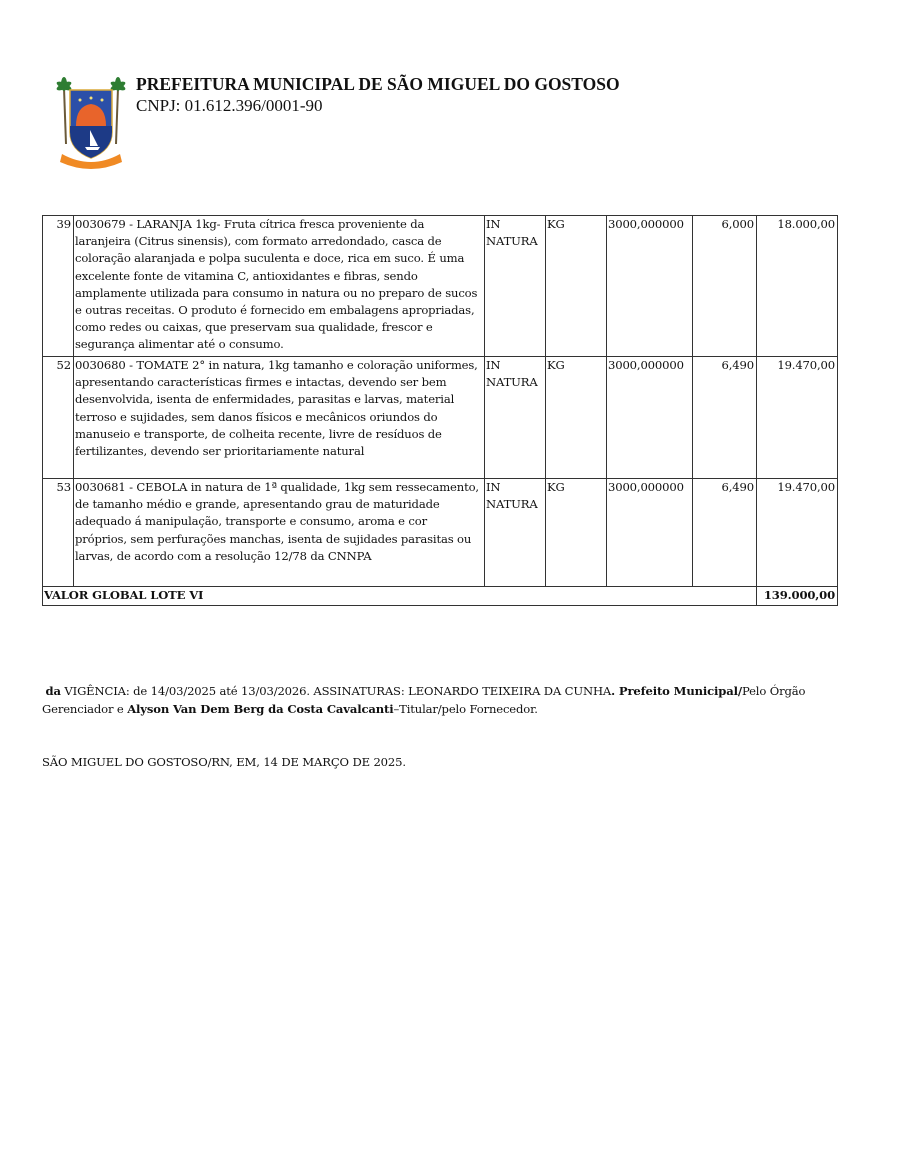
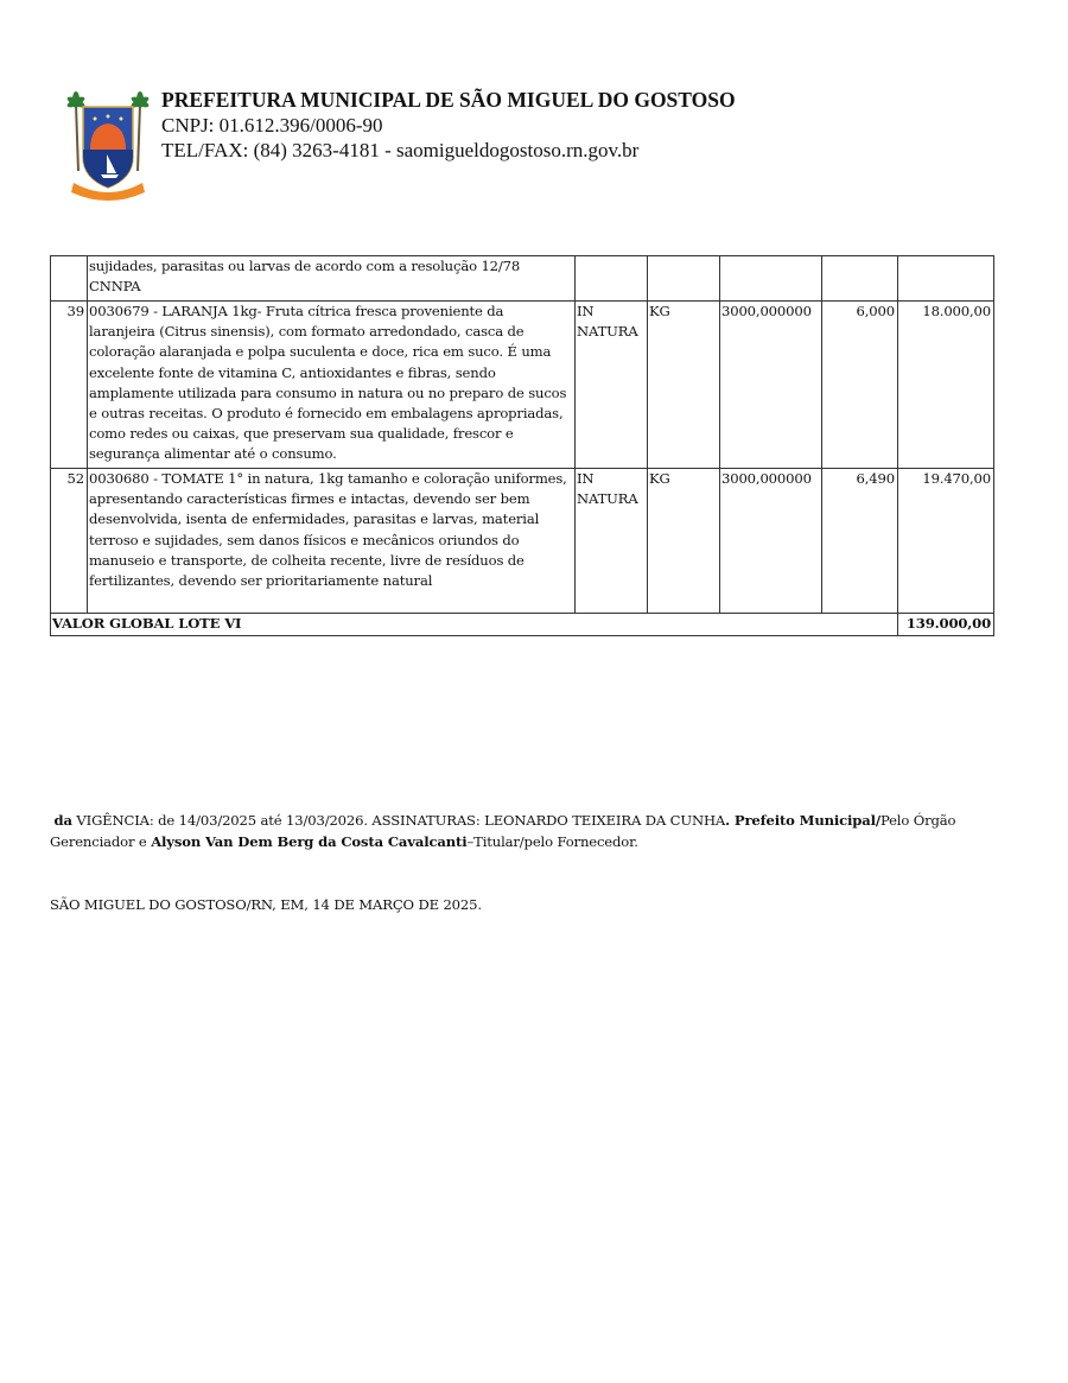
  PREFEITURA MUNICIPAL DE SÃO MIGUEL DO GOSTOSO
- CNPJ: 01.612.396/0001-90
+ CNPJ: 01.612.396/0006-90
+ TEL/FAX: (84) 3263-4181 - saomigueldogostoso.rn.gov.br
+ 	sujidades, parasitas ou larvas de acordo com a resolução 12/78 CNNPA
  39	0030679 - LARANJA 1kg- Fruta cítrica fresca proveniente da laranjeira (Citrus sinensis), com formato arredondado, casca de coloração alaranjada e polpa suculenta e doce, rica em suco. É uma excelente fonte de vitamina C, antioxidantes e fibras, sendo amplamente utilizada para consumo in natura ou no preparo de sucos e outras receitas. O produto é fornecido em embalagens apropriadas, como redes ou caixas, que preservam sua qualidade, frescor e segurança alimentar até o consumo.	IN NATURA	KG	3000,000000	6,000	18.000,00
- 52	0030680 - TOMATE 2° in natura, 1kg tamanho e coloração uniformes, apresentando características firmes e intactas, devendo ser bem desenvolvida, isenta de enfermidades, parasitas e larvas, material terroso e sujidades, sem danos físicos e mecânicos oriundos do manuseio e transporte, de colheita recente, livre de resíduos de fertilizantes, devendo ser prioritariamente natural	IN NATURA	KG	3000,000000	6,490	19.470,00
+ 52	0030680 - TOMATE 1° in natura, 1kg tamanho e coloração uniformes, apresentando características firmes e intactas, devendo ser bem desenvolvida, isenta de enfermidades, parasitas e larvas, material terroso e sujidades, sem danos físicos e mecânicos oriundos do manuseio e transporte, de colheita recente, livre de resíduos de fertilizantes, devendo ser prioritariamente natural	IN NATURA	KG	3000,000000	6,490	19.470,00
- 53	0030681 - CEBOLA in natura de 1ª qualidade, 1kg sem ressecamento, de tamanho médio e grande, apresentando grau de maturidade adequado á manipulação, transporte e consumo, aroma e cor próprios, sem perfurações manchas, isenta de sujidades parasitas ou larvas, de acordo com a resolução 12/78 da CNNPA	IN NATURA	KG	3000,000000	6,490	19.470,00
  VALOR GLOBAL LOTE VI	139.000,00
  da VIGÊNCIA: de 14/03/2025 até 13/03/2026. ASSINATURAS: LEONARDO TEIXEIRA DA CUNHA. Prefeito Municipal/Pelo Órgão Gerenciador e Alyson Van Dem Berg da Costa Cavalcanti–Titular/pelo Fornecedor.
  SÃO MIGUEL DO GOSTOSO/RN, EM, 14 DE MARÇO DE 2025.
